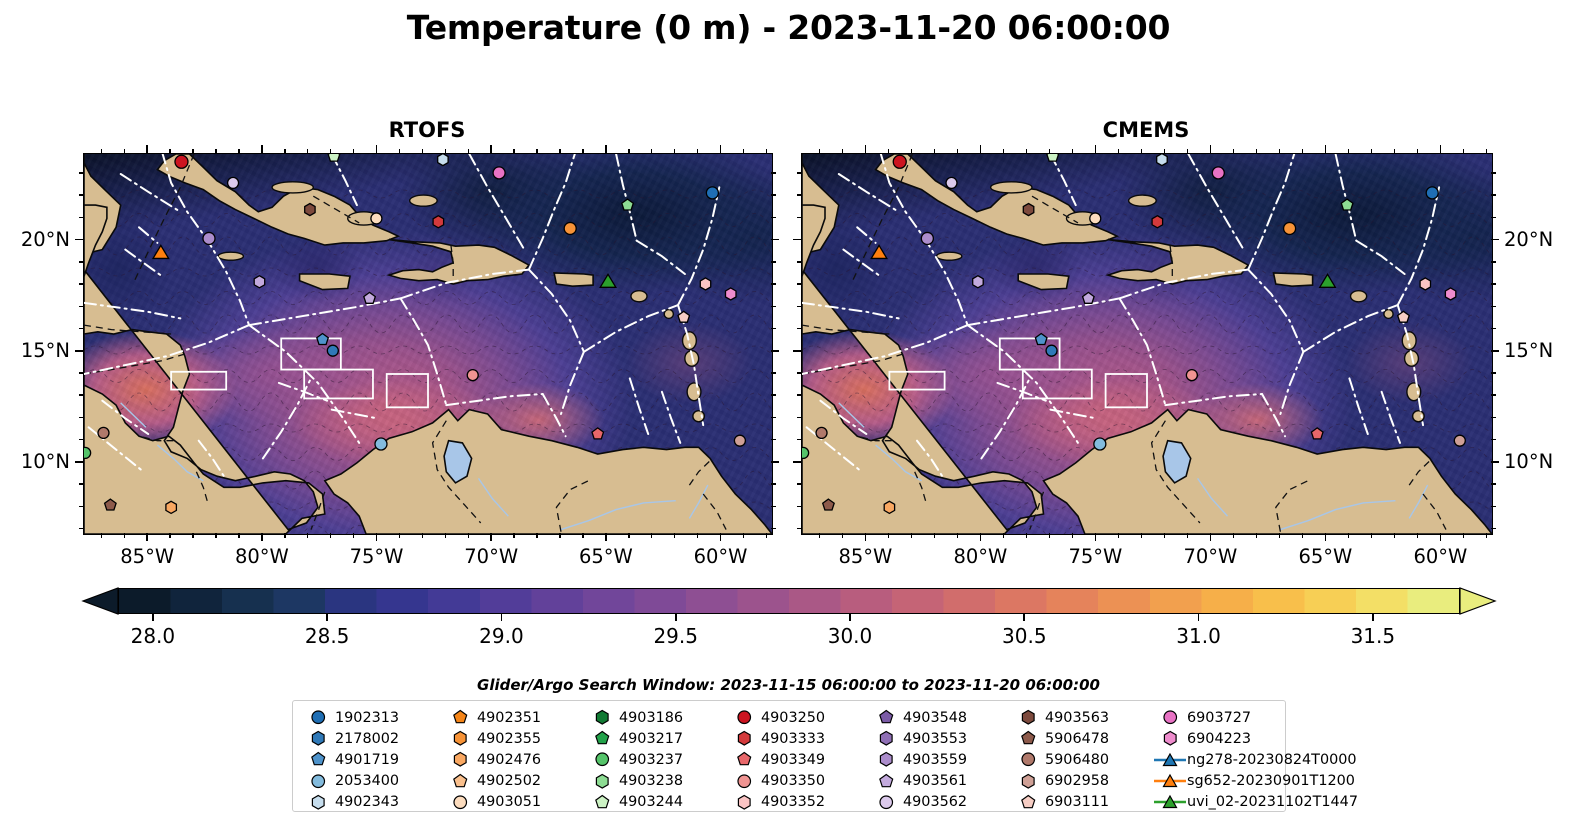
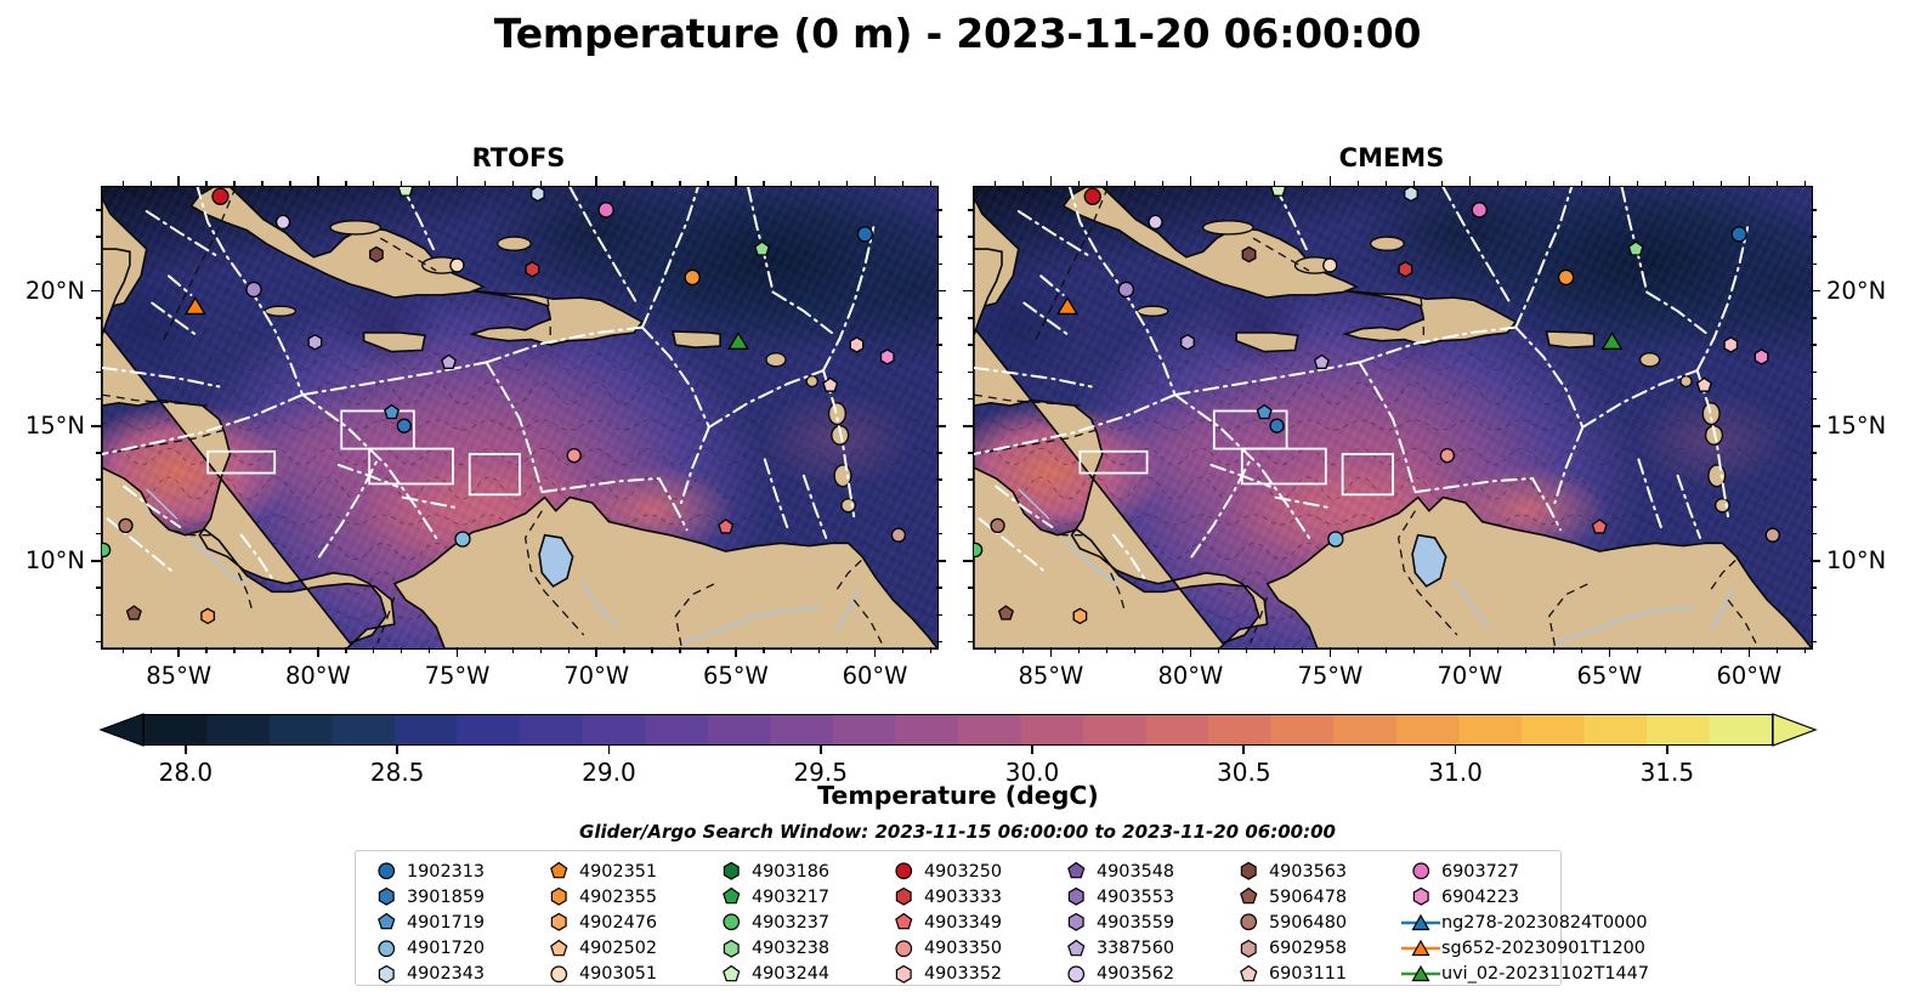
  Temperature (0 m) - 2023-11-20 06:00:00
  RTOFS
  85°W
  80°W
  75°W
  70°W
  65°W
  60°W
  10°N
  15°N
  20°N
  CMEMS
  85°W
  80°W
  75°W
  70°W
  65°W
  60°W
  10°N
  15°N
  20°N
  28.0
  28.5
  29.0
  29.5
  30.0
  30.5
  31.0
  31.5
+ Temperature (degC)
  Glider/Argo Search Window: 2023-11-15 06:00:00 to 2023-11-20 06:00:00
  1902313
- 2178002
+ 3901859
  4901719
- 2053400
+ 4901720
  4902343
  4902351
  4902355
  4902476
  4902502
  4903051
  4903186
  4903217
  4903237
  4903238
  4903244
  4903250
  4903333
  4903349
  4903350
  4903352
  4903548
  4903553
  4903559
- 4903561
+ 3387560
  4903562
  4903563
  5906478
  5906480
  6902958
  6903111
  6903727
  6904223
  ng278-20230824T0000
  sg652-20230901T1200
  uvi_02-20231102T1447
